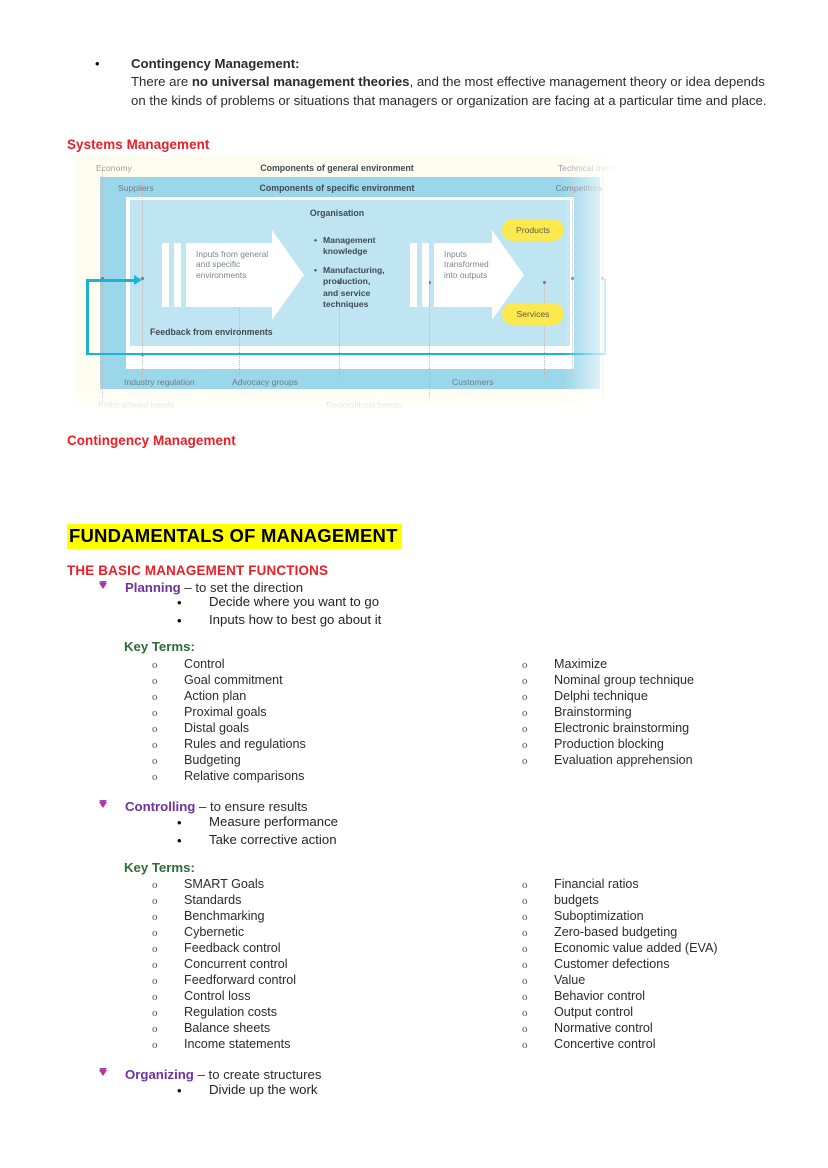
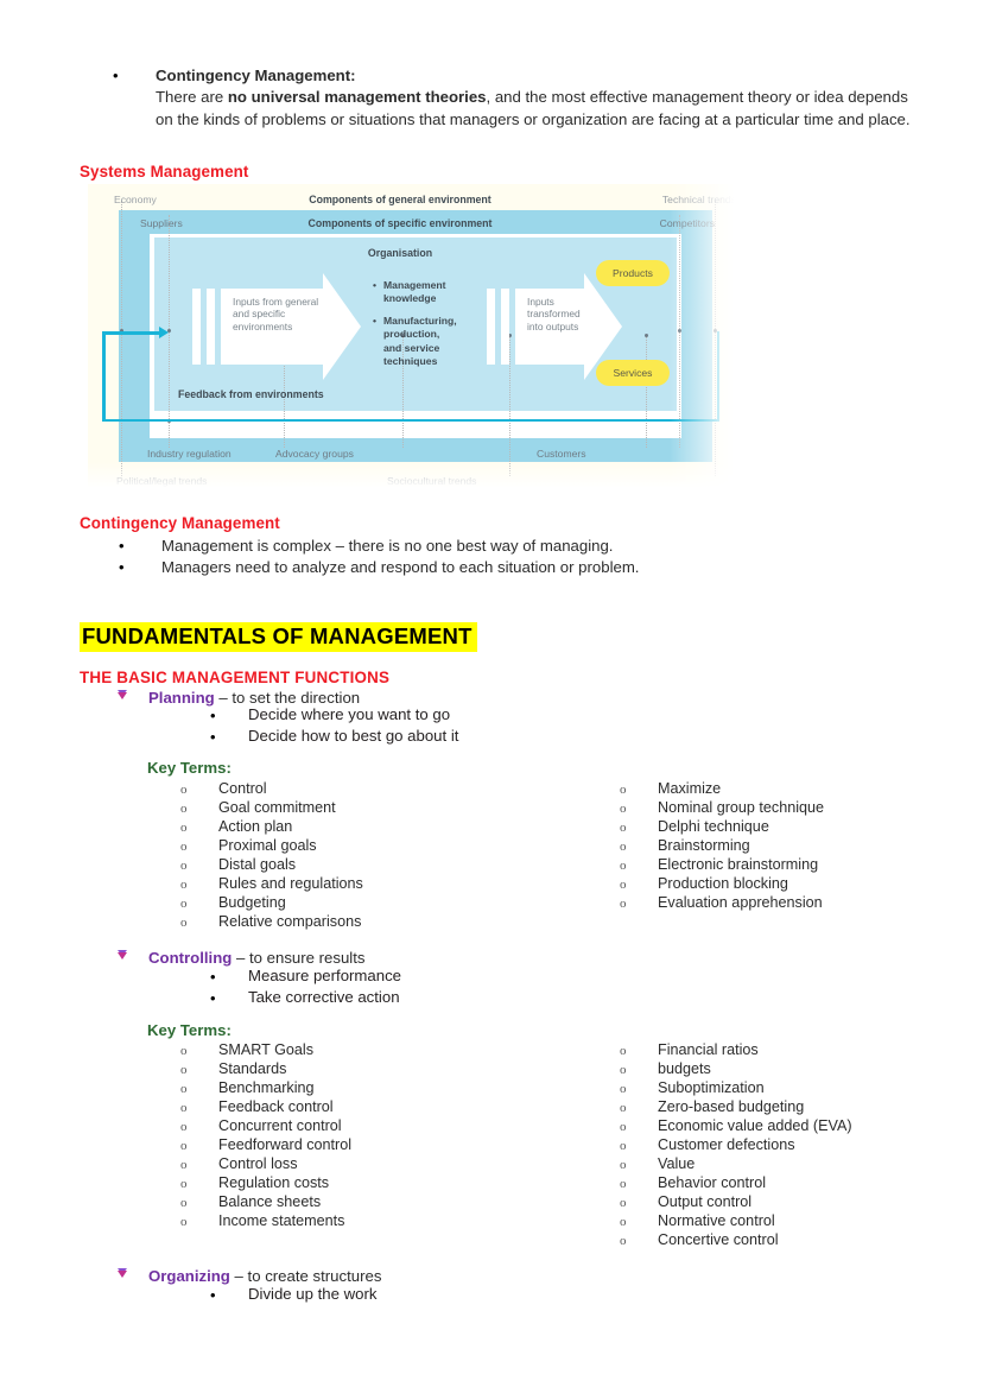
  Contingency Management:
  There are no universal management theories, and the most effective management theory or idea depends on the kinds of problems or situations that managers or organization are facing at a particular time and place.
  Systems Management
  Economy
  Suppliers
  Components of general environment
  Components of specific environment
  Organisation
  Inputs from general
  and specific
  environments
  Management
  knowledge
  Manufacturing,
  production,
  and service
  techniques
  Inputs
  transformed
  into outputs
  Products
  Services
  Feedback from environments
  Industry regulation
  Advocacy groups
  Customers
  Contingency Management
+ Management is complex – there is no one best way of managing.
+ Managers need to analyze and respond to each situation or problem.
  FUNDAMENTALS OF MANAGEMENT
  THE BASIC MANAGEMENT FUNCTIONS
  Planning – to set the direction
  Decide where you want to go
- Inputs how to best go about it
+ Decide how to best go about it
  Key Terms:
  Control
  Goal commitment
  Action plan
  Proximal goals
  Distal goals
  Rules and regulations
  Budgeting
  Relative comparisons
  Maximize
  Nominal group technique
  Delphi technique
  Brainstorming
  Electronic brainstorming
  Production blocking
  Evaluation apprehension
  Controlling – to ensure results
  Measure performance
  Take corrective action
  Key Terms:
  SMART Goals
  Standards
  Benchmarking
- Cybernetic
  Feedback control
  Concurrent control
  Feedforward control
  Control loss
  Regulation costs
  Balance sheets
  Income statements
  Financial ratios
  budgets
  Suboptimization
  Zero-based budgeting
  Economic value added (EVA)
  Customer defections
  Value
  Behavior control
  Output control
  Normative control
  Concertive control
  Organizing – to create structures
  Divide up the work
